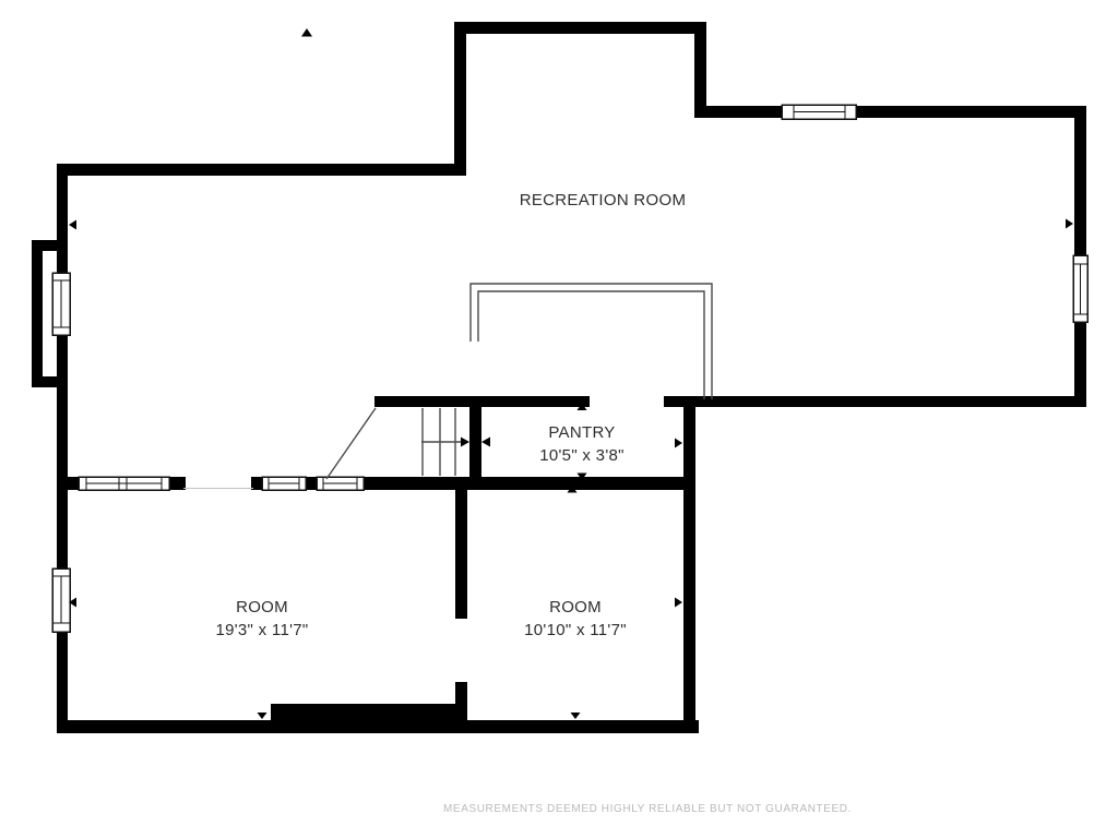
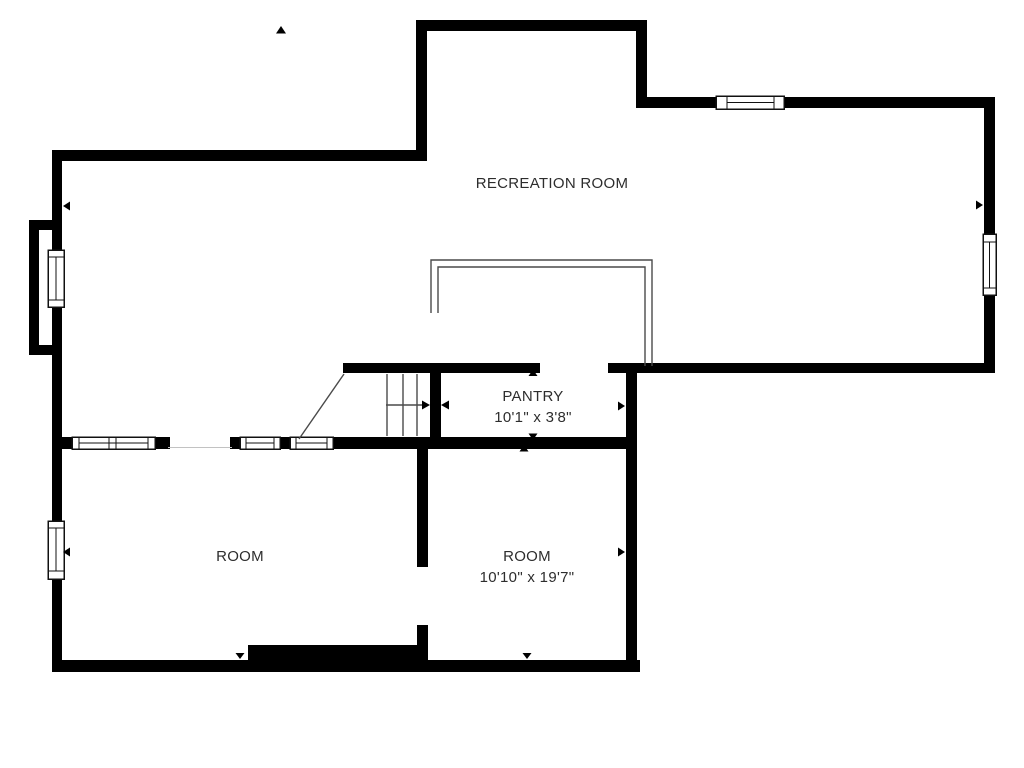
  RECREATION ROOM
  PANTRY
- 10'5" x 3'8"
+ 10'1" x 3'8"
  ROOM
- 19'3" x 11'7"
  ROOM
- 10'10" x 11'7"
+ 10'10" x 19'7"
- MEASUREMENTS DEEMED HIGHLY RELIABLE BUT NOT GUARANTEED.
